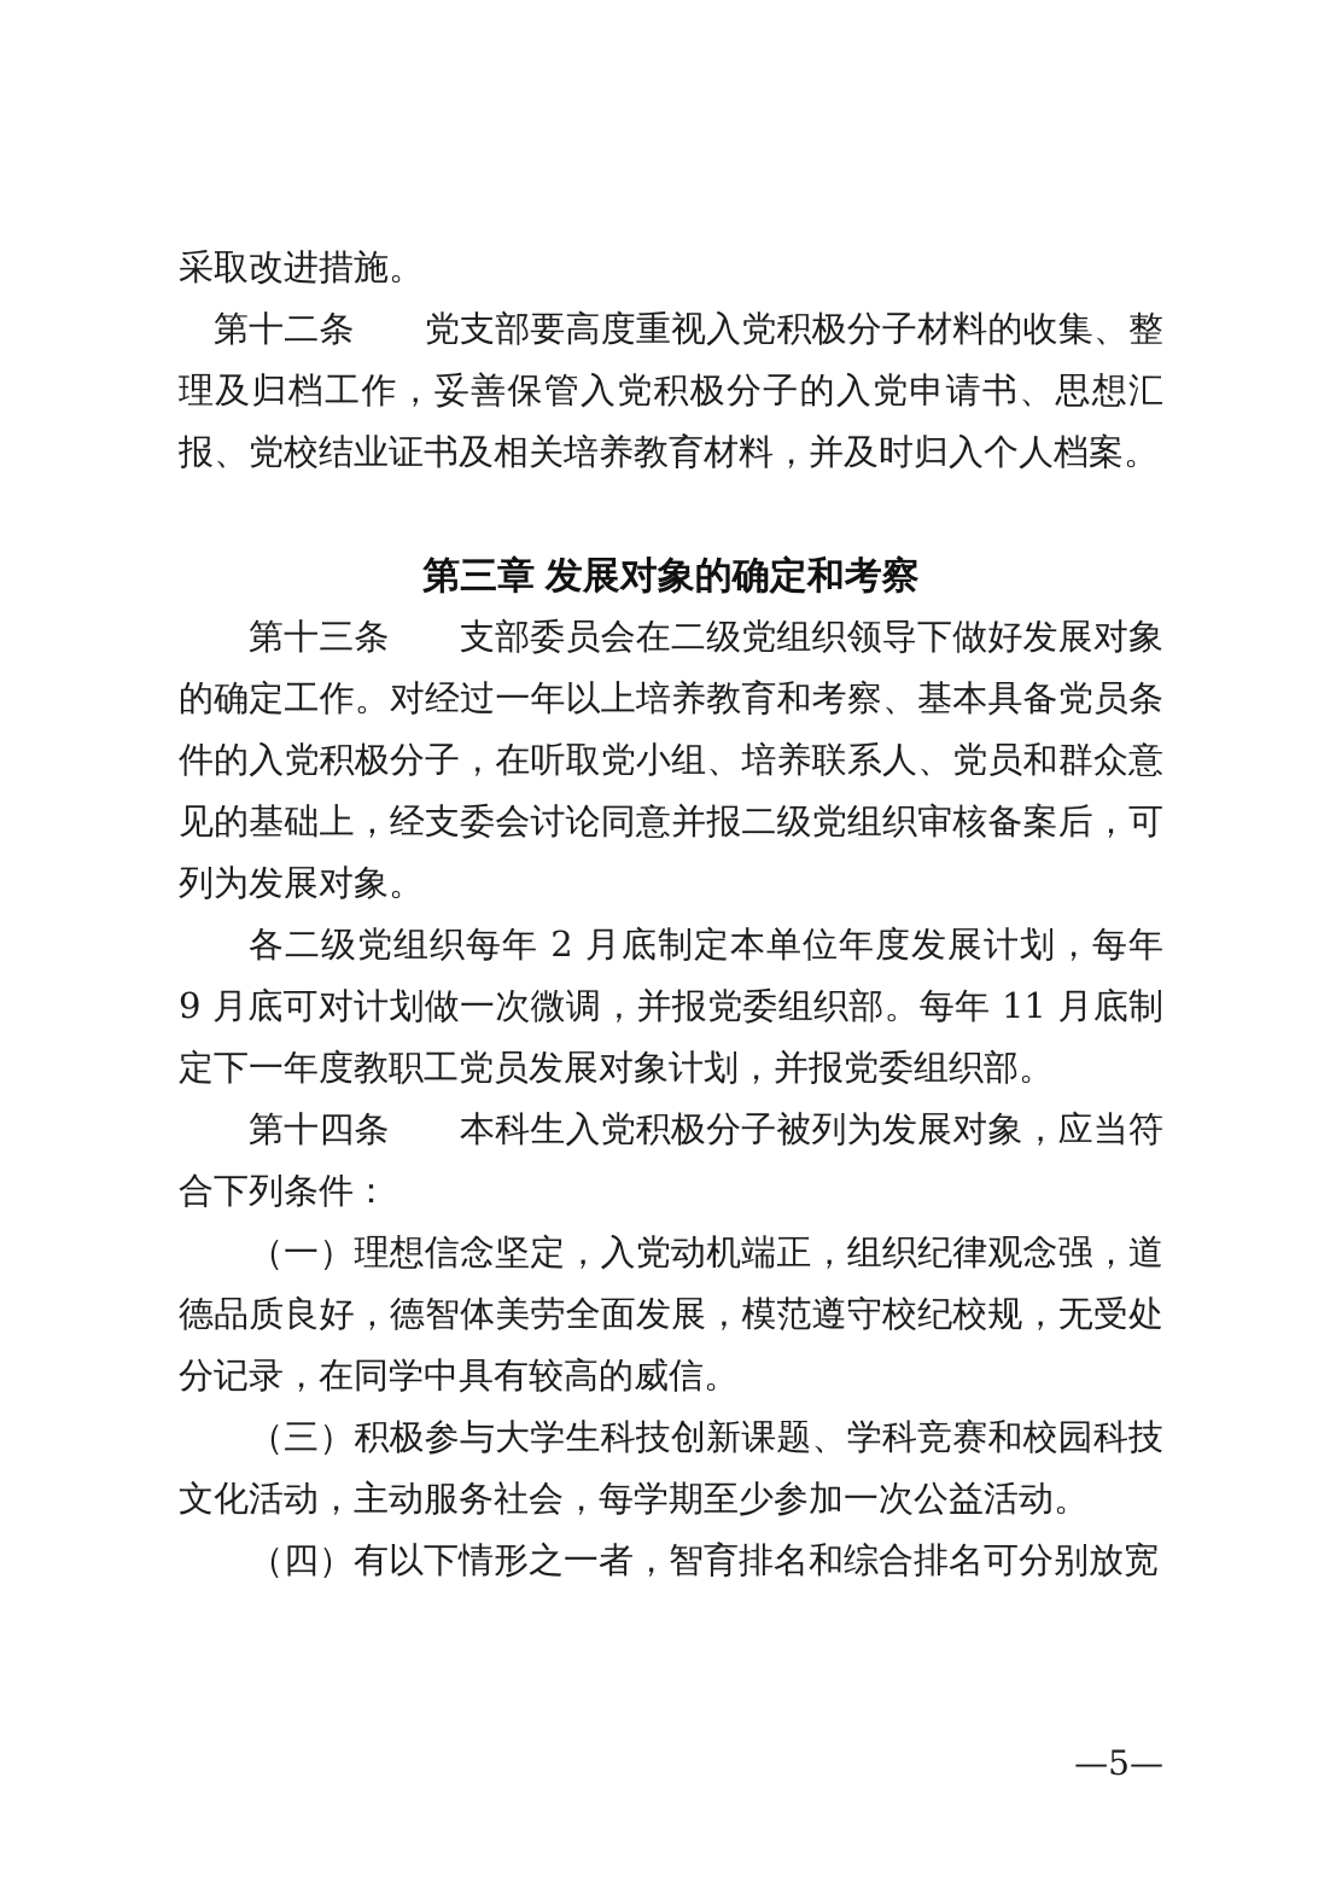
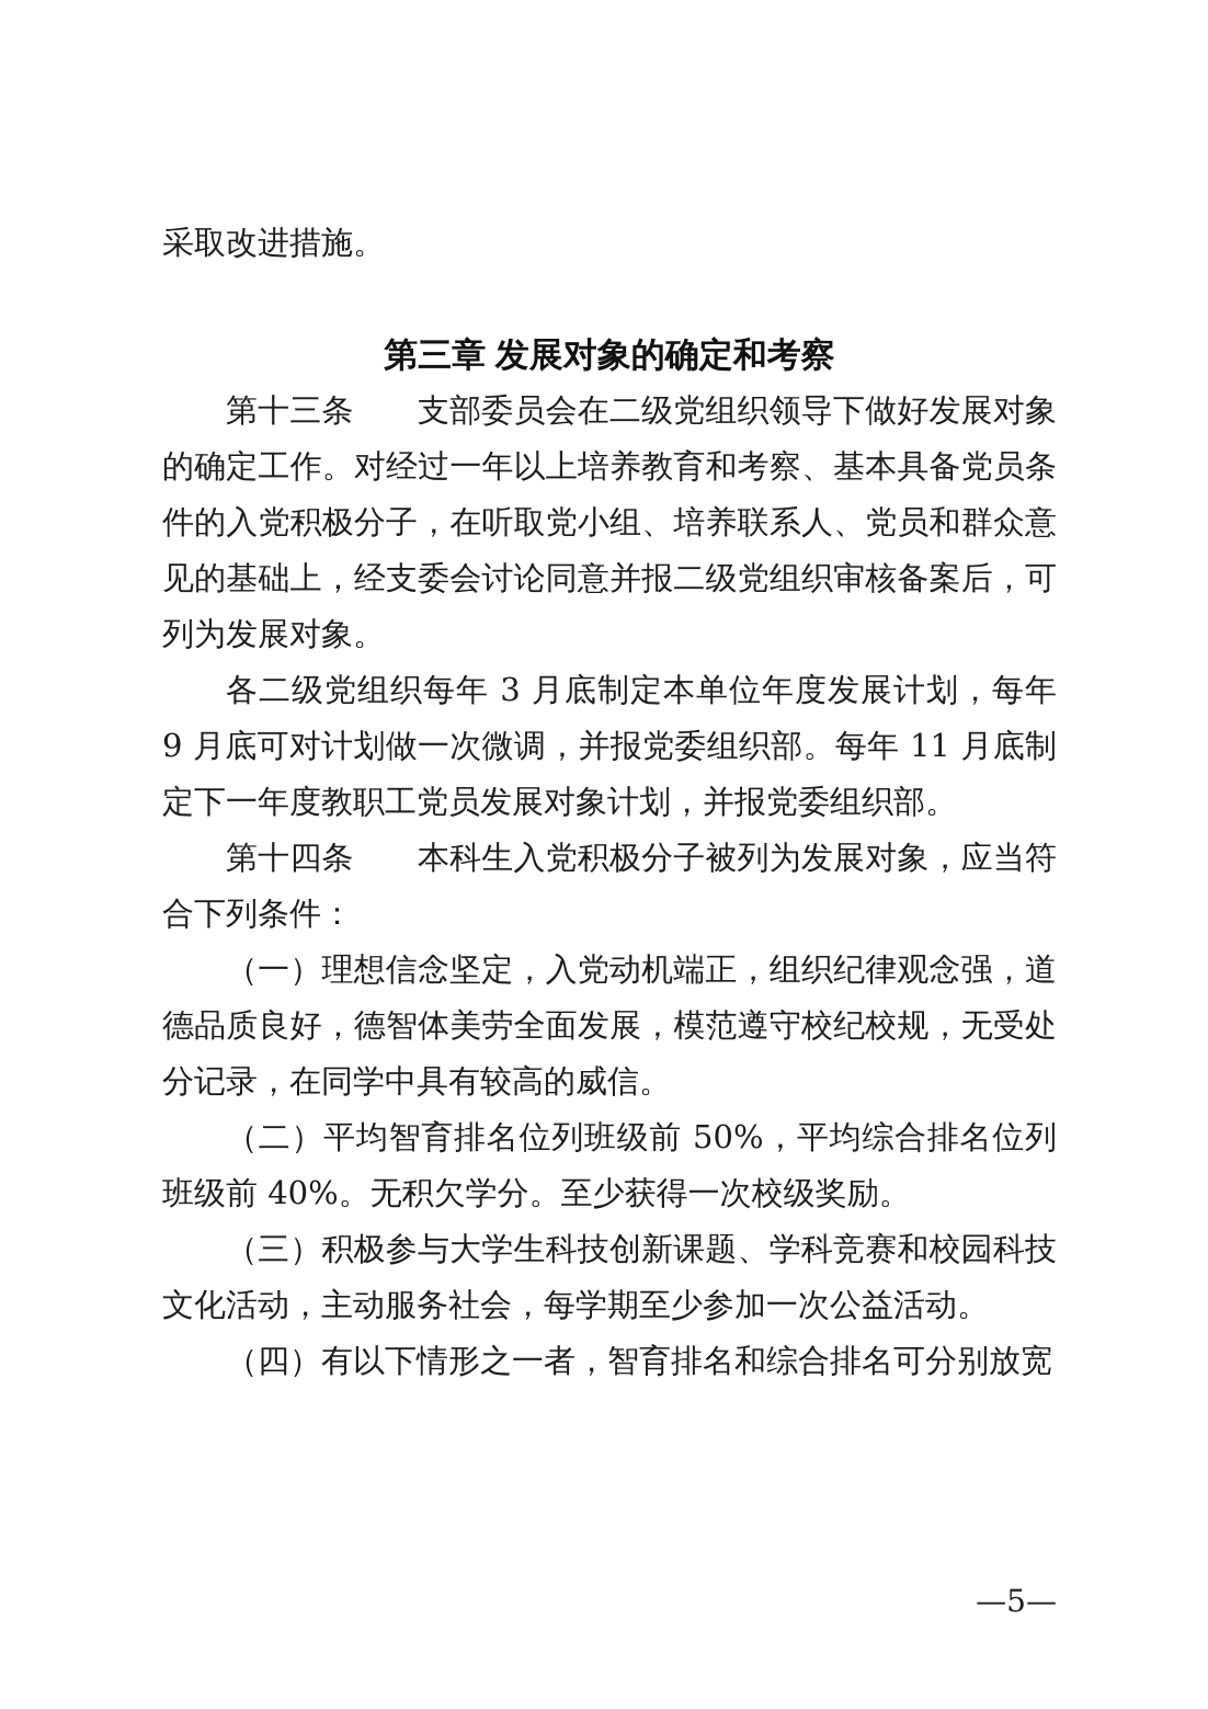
  采取改进措施。
- 第十二条 党支部要高度重视入党积极分子材料的收集、整理及归档工作，妥善保管入党积极分子的入党申请书、思想汇报、党校结业证书及相关培养教育材料，并及时归入个人档案。
  第三章 发展对象的确定和考察
  第十三条 支部委员会在二级党组织领导下做好发展对象的确定工作。对经过一年以上培养教育和考察、基本具备党员条件的入党积极分子，在听取党小组、培养联系人、党员和群众意见的基础上，经支委会讨论同意并报二级党组织审核备案后，可列为发展对象。
- 各二级党组织每年 2 月底制定本单位年度发展计划，每年 9 月底可对计划做一次微调，并报党委组织部。每年 11 月底制定下一年度教职工党员发展对象计划，并报党委组织部。
+ 各二级党组织每年 3 月底制定本单位年度发展计划，每年 9 月底可对计划做一次微调，并报党委组织部。每年 11 月底制定下一年度教职工党员发展对象计划，并报党委组织部。
  第十四条 本科生入党积极分子被列为发展对象，应当符合下列条件：
  （一）理想信念坚定，入党动机端正，组织纪律观念强，道德品质良好，德智体美劳全面发展，模范遵守校纪校规，无受处分记录，在同学中具有较高的威信。
+ （二）平均智育排名位列班级前 50%，平均综合排名位列班级前 40%。无积欠学分。至少获得一次校级奖励。
  （三）积极参与大学生科技创新课题、学科竞赛和校园科技文化活动，主动服务社会，每学期至少参加一次公益活动。
  （四）有以下情形之一者，智育排名和综合排名可分别放宽
  —5—
